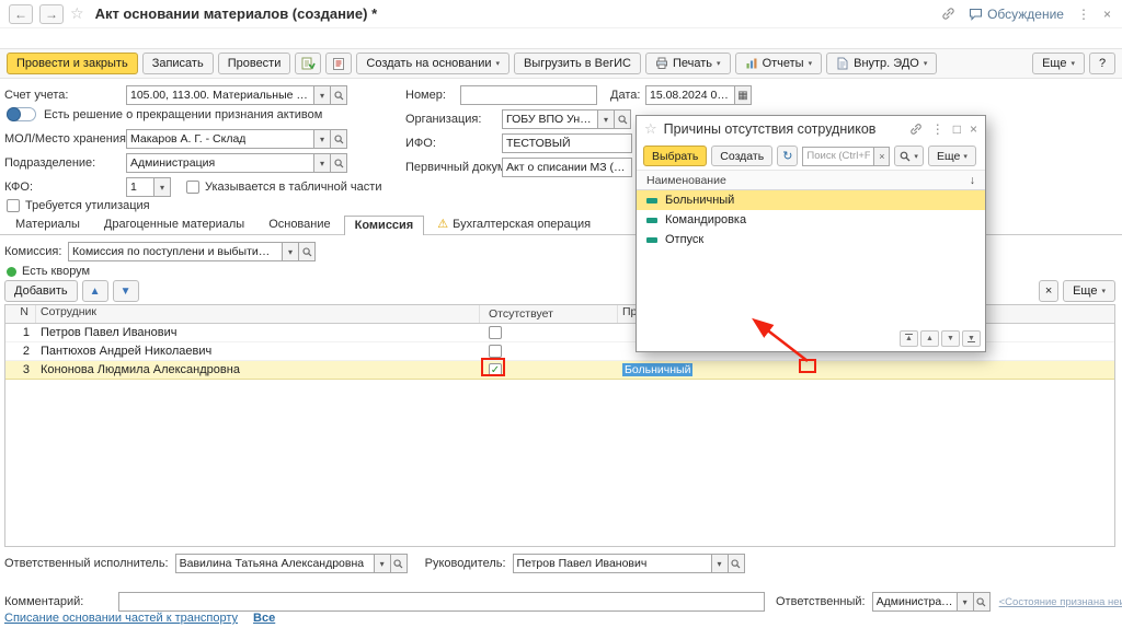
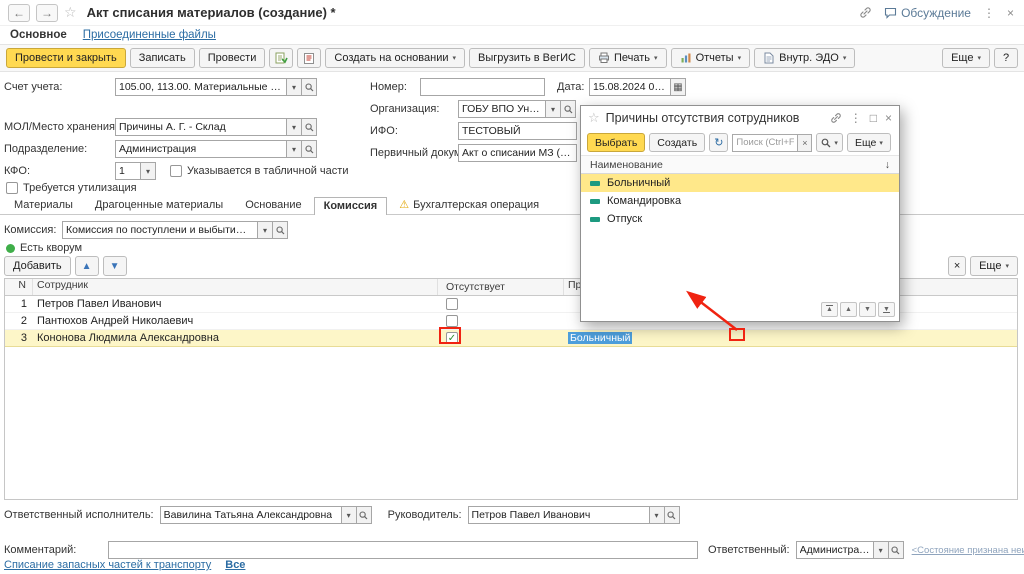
  ←
  →
  ☆
- Акт основании материалов (создание) *
+ Акт списания материалов (создание) *
  Обсуждение
  ⋮
  ×
+ Основное
+ Присоединенные файлы
  Провести и закрыть
  Записать
  Провести
  Создать на основании
  Выгрузить в ВегИС
  Печать
  Отчеты
  Внутр. ЭДО
  Еще
  ?
  Счет учета:
  105.00, 113.00. Материальные за
  ▾
- Есть решение о прекращении признания активом
  МОЛ/Место хранения
- Макаров А. Г. - Склад
+ Причины А. Г. - Склад
  ▾
  Подразделение:
  Администрация
  ▾
  КФО:
  1
  ▾
  Указывается в табличной части
  Требуется утилизация
  Номер:
  Дата:
  15.08.2024 0:00
  ▦
  Организация:
  ▾
  ИФО:
  ТЕСТОВЫЙ
  Первичный доку
  Материалы
  Драгоценные материалы
  Основание
  Комиссия
  ⚠
  Бухгалтерская операция
  Комиссия:
  Комиссия по поступлени и выбытию а
  ▾
  Есть кворум
  Добавить
  ▲
  ▼
  ×
  Еще
  N
  Сотрудник
  Отсутствует
  1
  Петров Павел Иванович
  2
  Пантюхов Андрей Николаевич
  3
  Кононова Людмила Александровна
  ✓
  Больничный
  Ответственный исполнитель:
  Вавилина Татьяна Александровна
  ▾
  Руководитель:
  Петров Павел Иванович
  ▾
  Комментарий:
  Ответственный:
  Администрато
  ▾
- Списание основании частей к транспорту
+ Списание запасных частей к транспорту
  Все
  ☆
  Причины отсутствия сотрудников
  ⋮
  □
  ×
  Выбрать
  Создать
  ↻
  Поиск (Ctrl+F
  ×
  Еще
  Наименование
  ↓
  Больничный
  Командировка
  Отпуск
